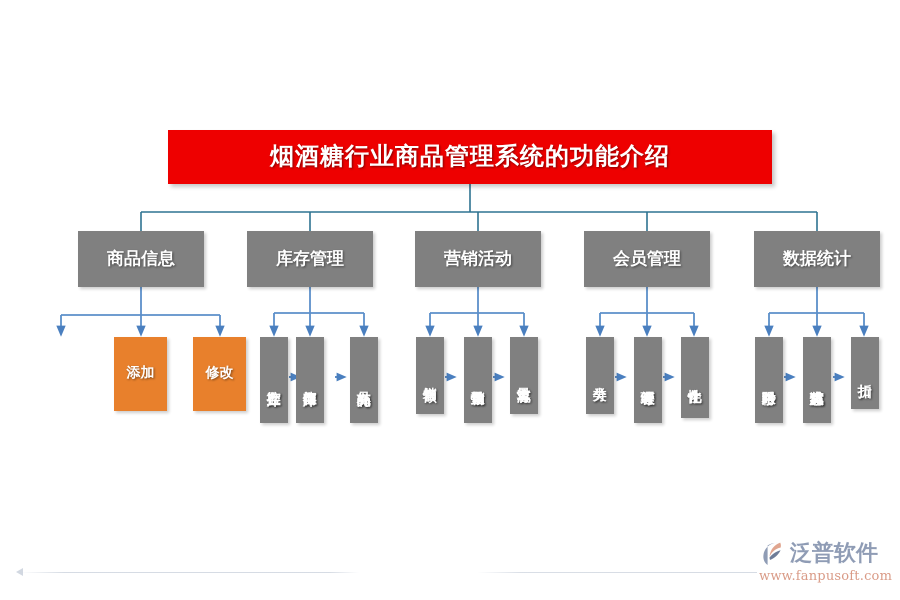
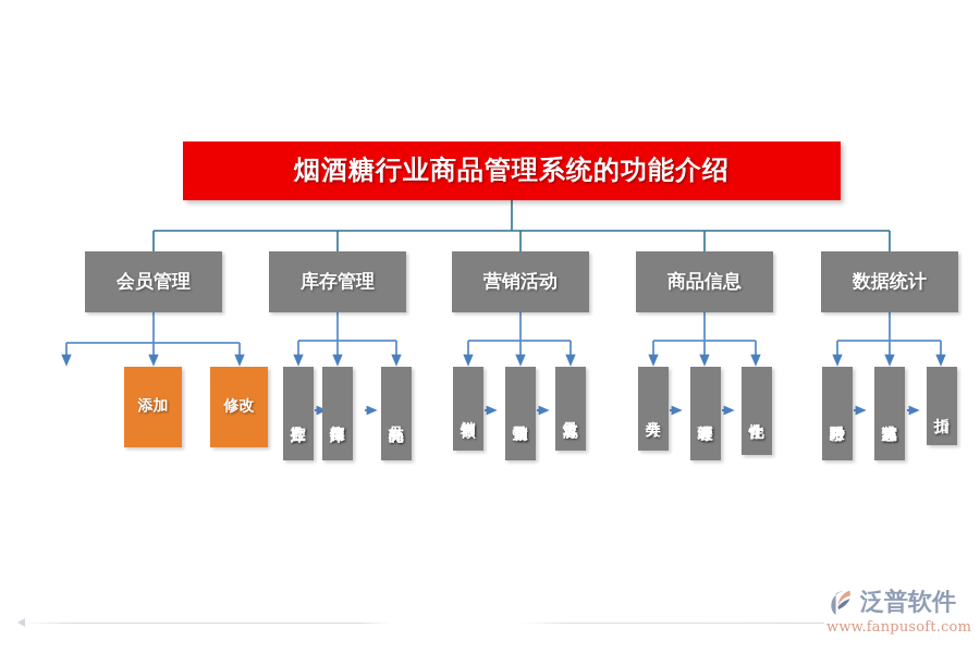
  烟酒糖行业商品管理系统的功能介绍
- 商品信息
+ 会员管理
  库存管理
  营销活动
- 会员管理
+ 商品信息
  数据统计
  添加
  修改
  泛普软件
  www.fanpusoft.com
